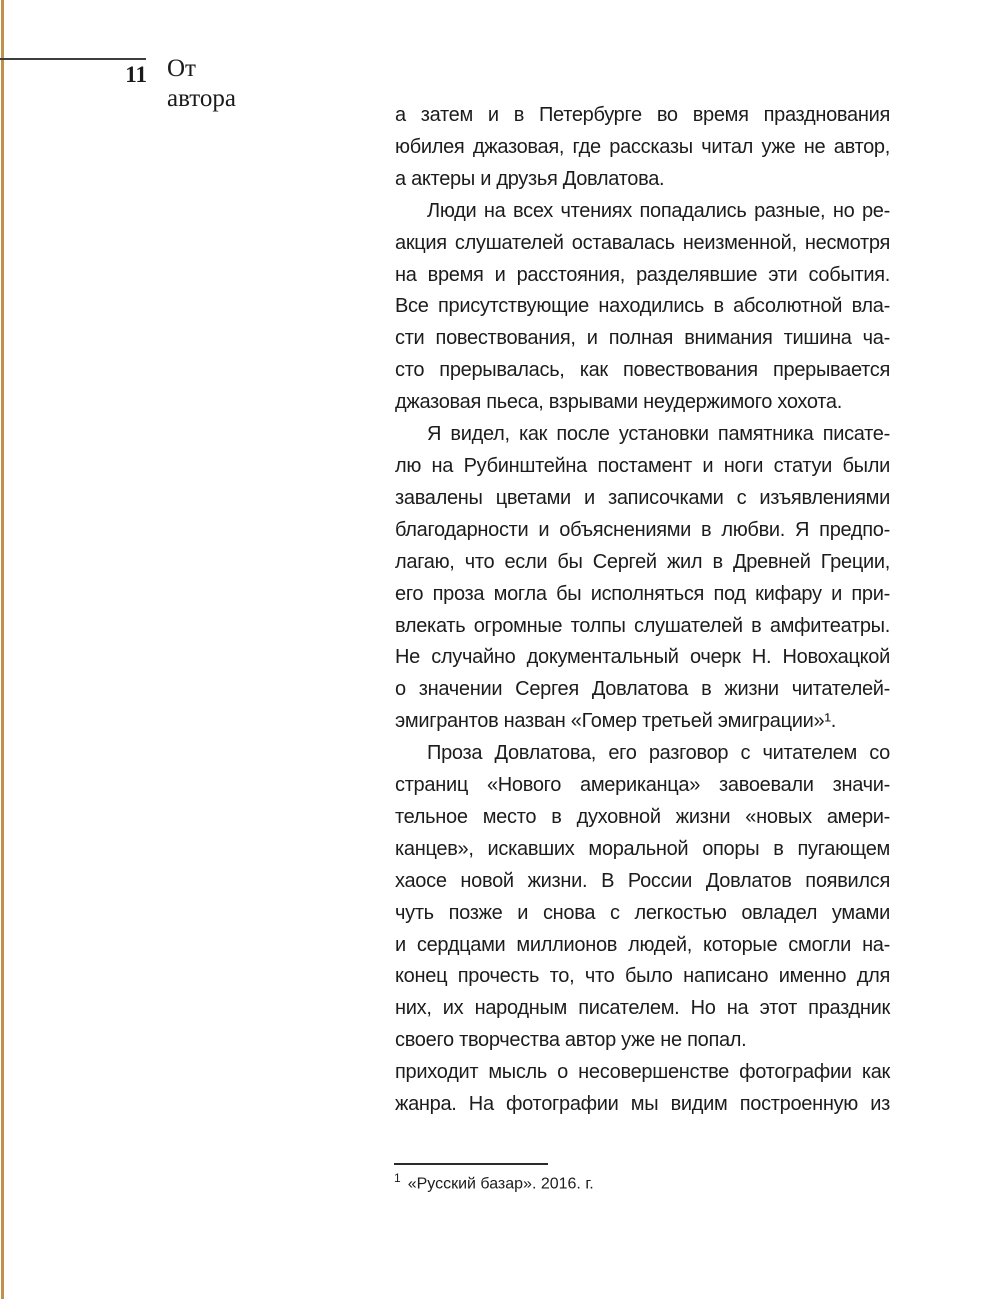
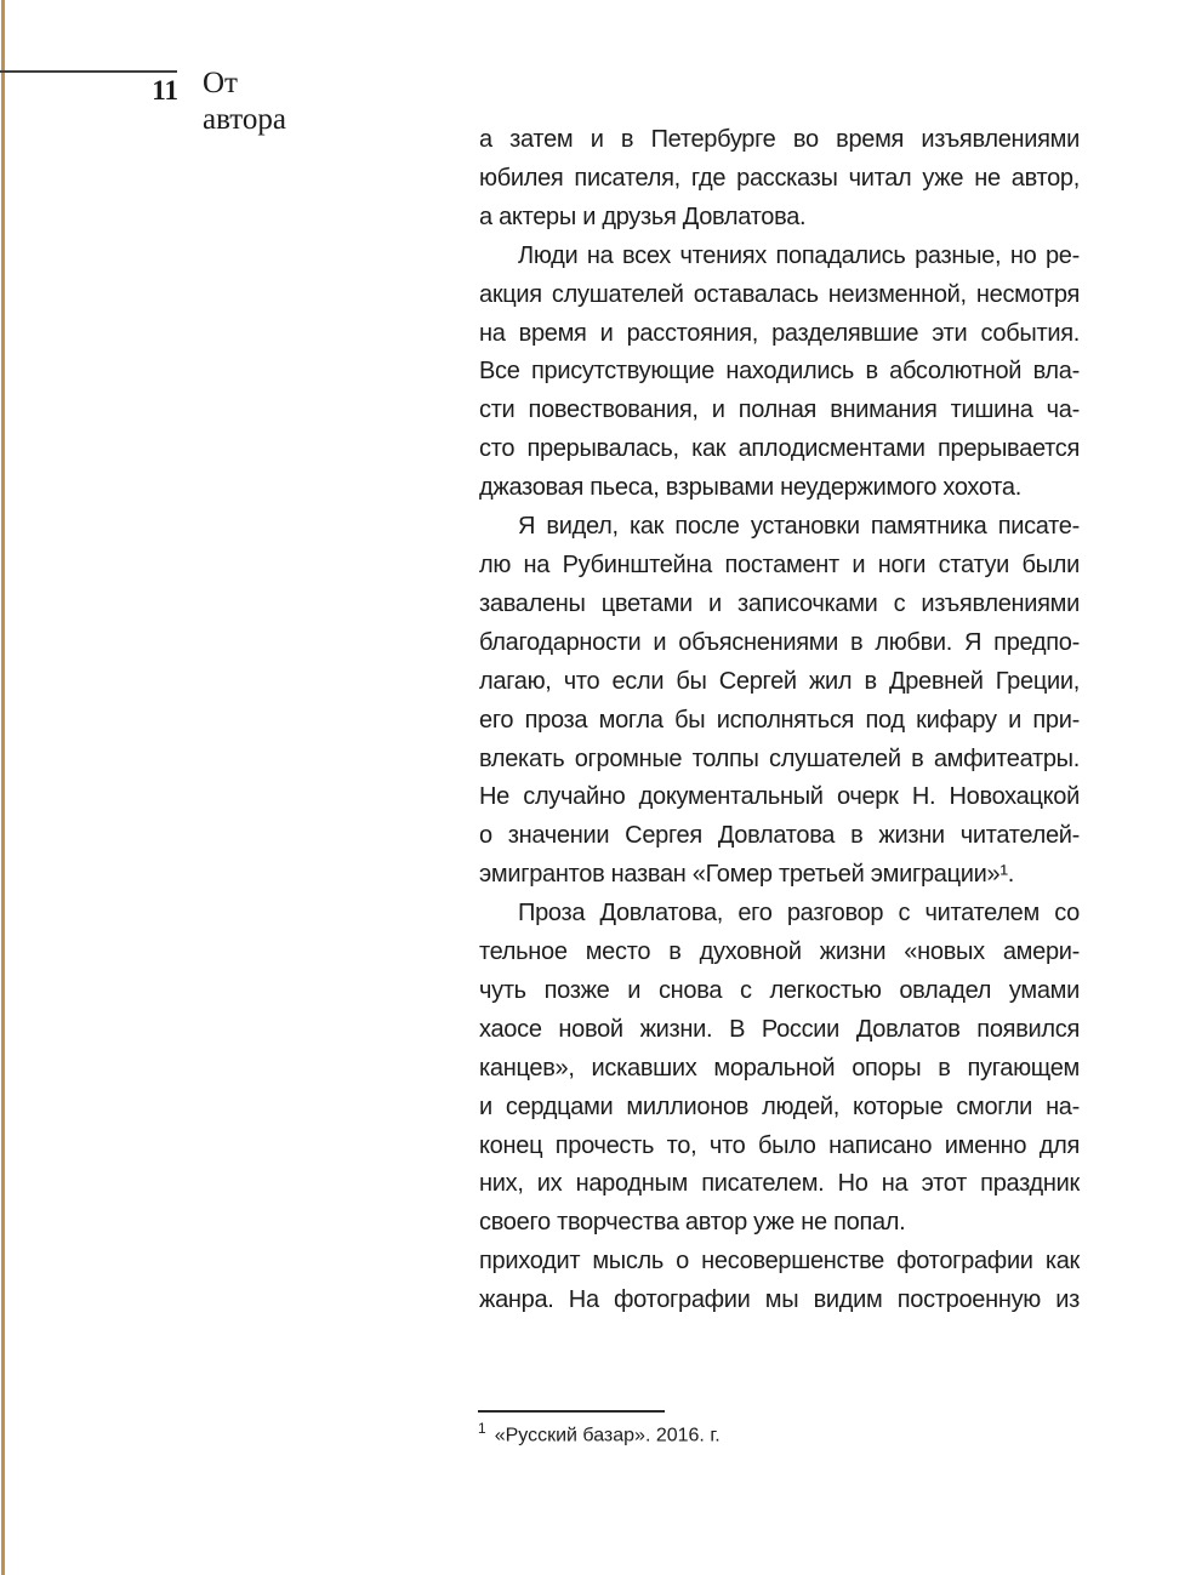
  11
  От
  автора
- а затем и в Петербурге во время празднования
+ а затем и в Петербурге во время изъявлениями
- юбилея джазовая, где рассказы читал уже не автор,
+ юбилея писателя, где рассказы читал уже не автор,
  а актеры и друзья Довлатова.
  Люди на всех чтениях попадались разные, но ре-
  акция слушателей оставалась неизменной, несмотря
  на время и расстояния, разделявшие эти события.
  Все присутствующие находились в абсолютной вла-
  сти повествования, и полная внимания тишина ча-
- сто прерывалась, как повествования прерывается
+ сто прерывалась, как аплодисментами прерывается
  джазовая пьеса, взрывами неудержимого хохота.
  Я видел, как после установки памятника писате-
  лю на Рубинштейна постамент и ноги статуи были
  завалены цветами и записочками с изъявлениями
  благодарности и объяснениями в любви. Я предпо-
  лагаю, что если бы Сергей жил в Древней Греции,
  его проза могла бы исполняться под кифару и при-
  влекать огромные толпы слушателей в амфитеатры.
  Не случайно документальный очерк Н. Новохацкой
  о значении Сергея Довлатова в жизни читателей-
  эмигрантов назван «Гомер третьей эмиграции»¹.
  Проза Довлатова, его разговор с читателем со
- страниц «Нового американца» завоевали значи-
  тельное место в духовной жизни «новых амери-
- канцев», искавших моральной опоры в пугающем
+ чуть позже и снова с легкостью овладел умами
  хаосе новой жизни. В России Довлатов появился
- чуть позже и снова с легкостью овладел умами
+ канцев», искавших моральной опоры в пугающем
  и сердцами миллионов людей, которые смогли на-
  конец прочесть то, что было написано именно для
  них, их народным писателем. Но на этот праздник
  своего творчества автор уже не попал.
  приходит мысль о несовершенстве фотографии как
  жанра. На фотографии мы видим построенную из
  1 «Русский базар». 2016. г.
